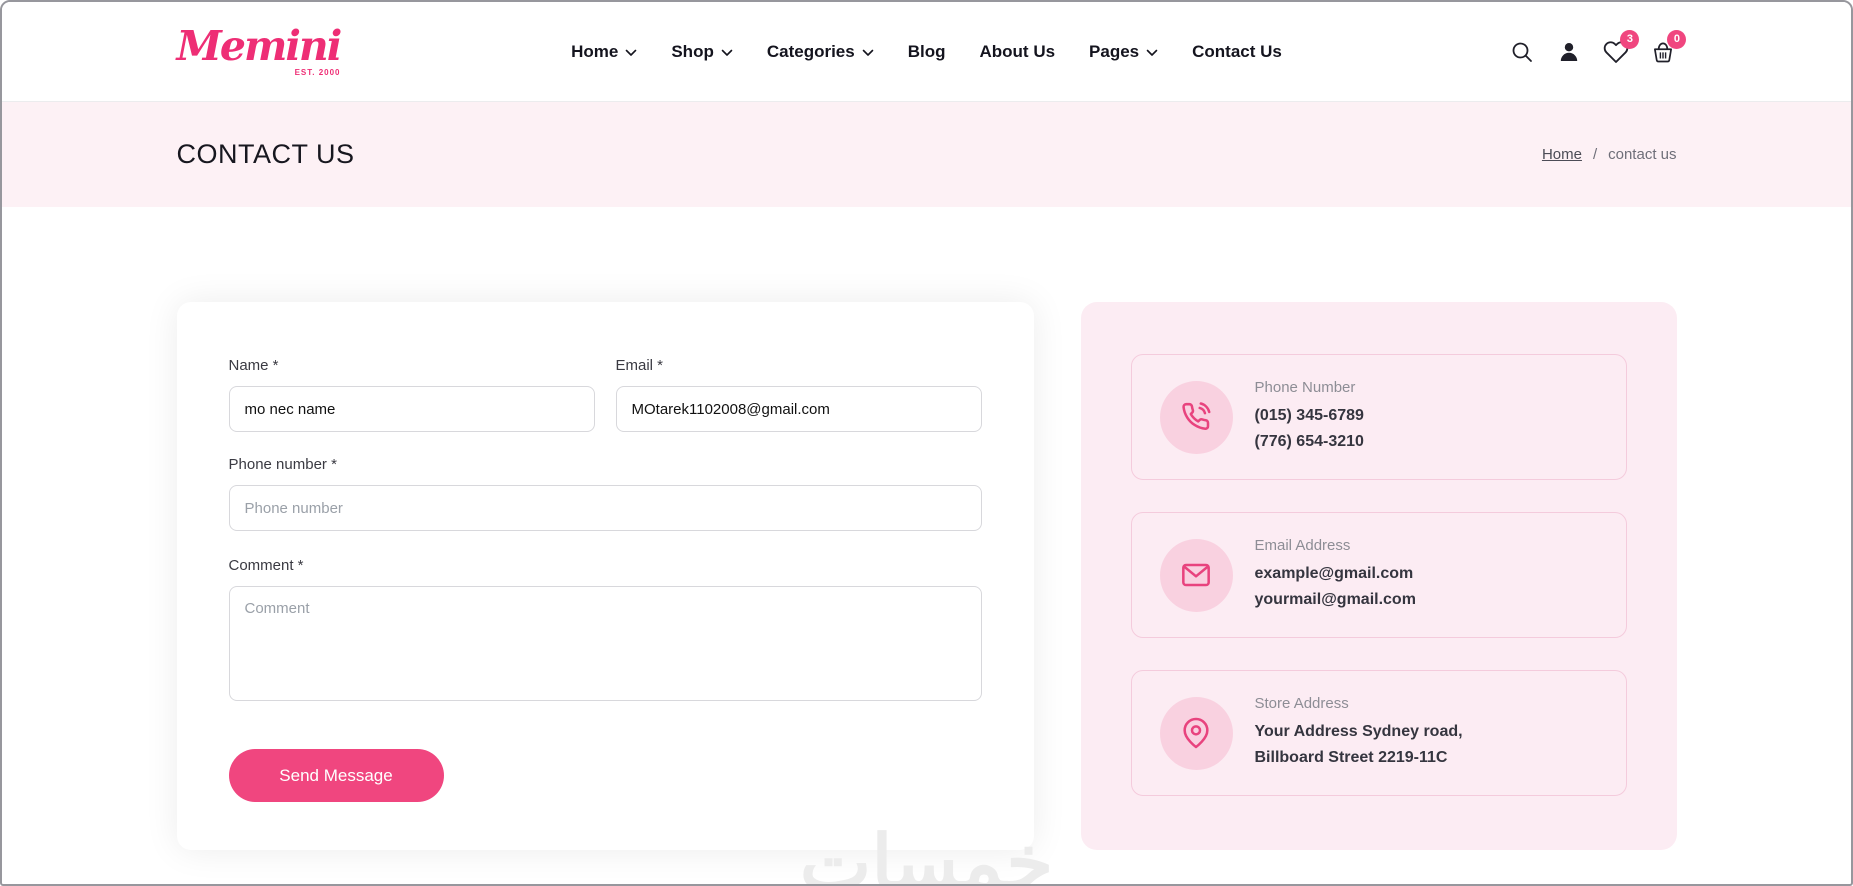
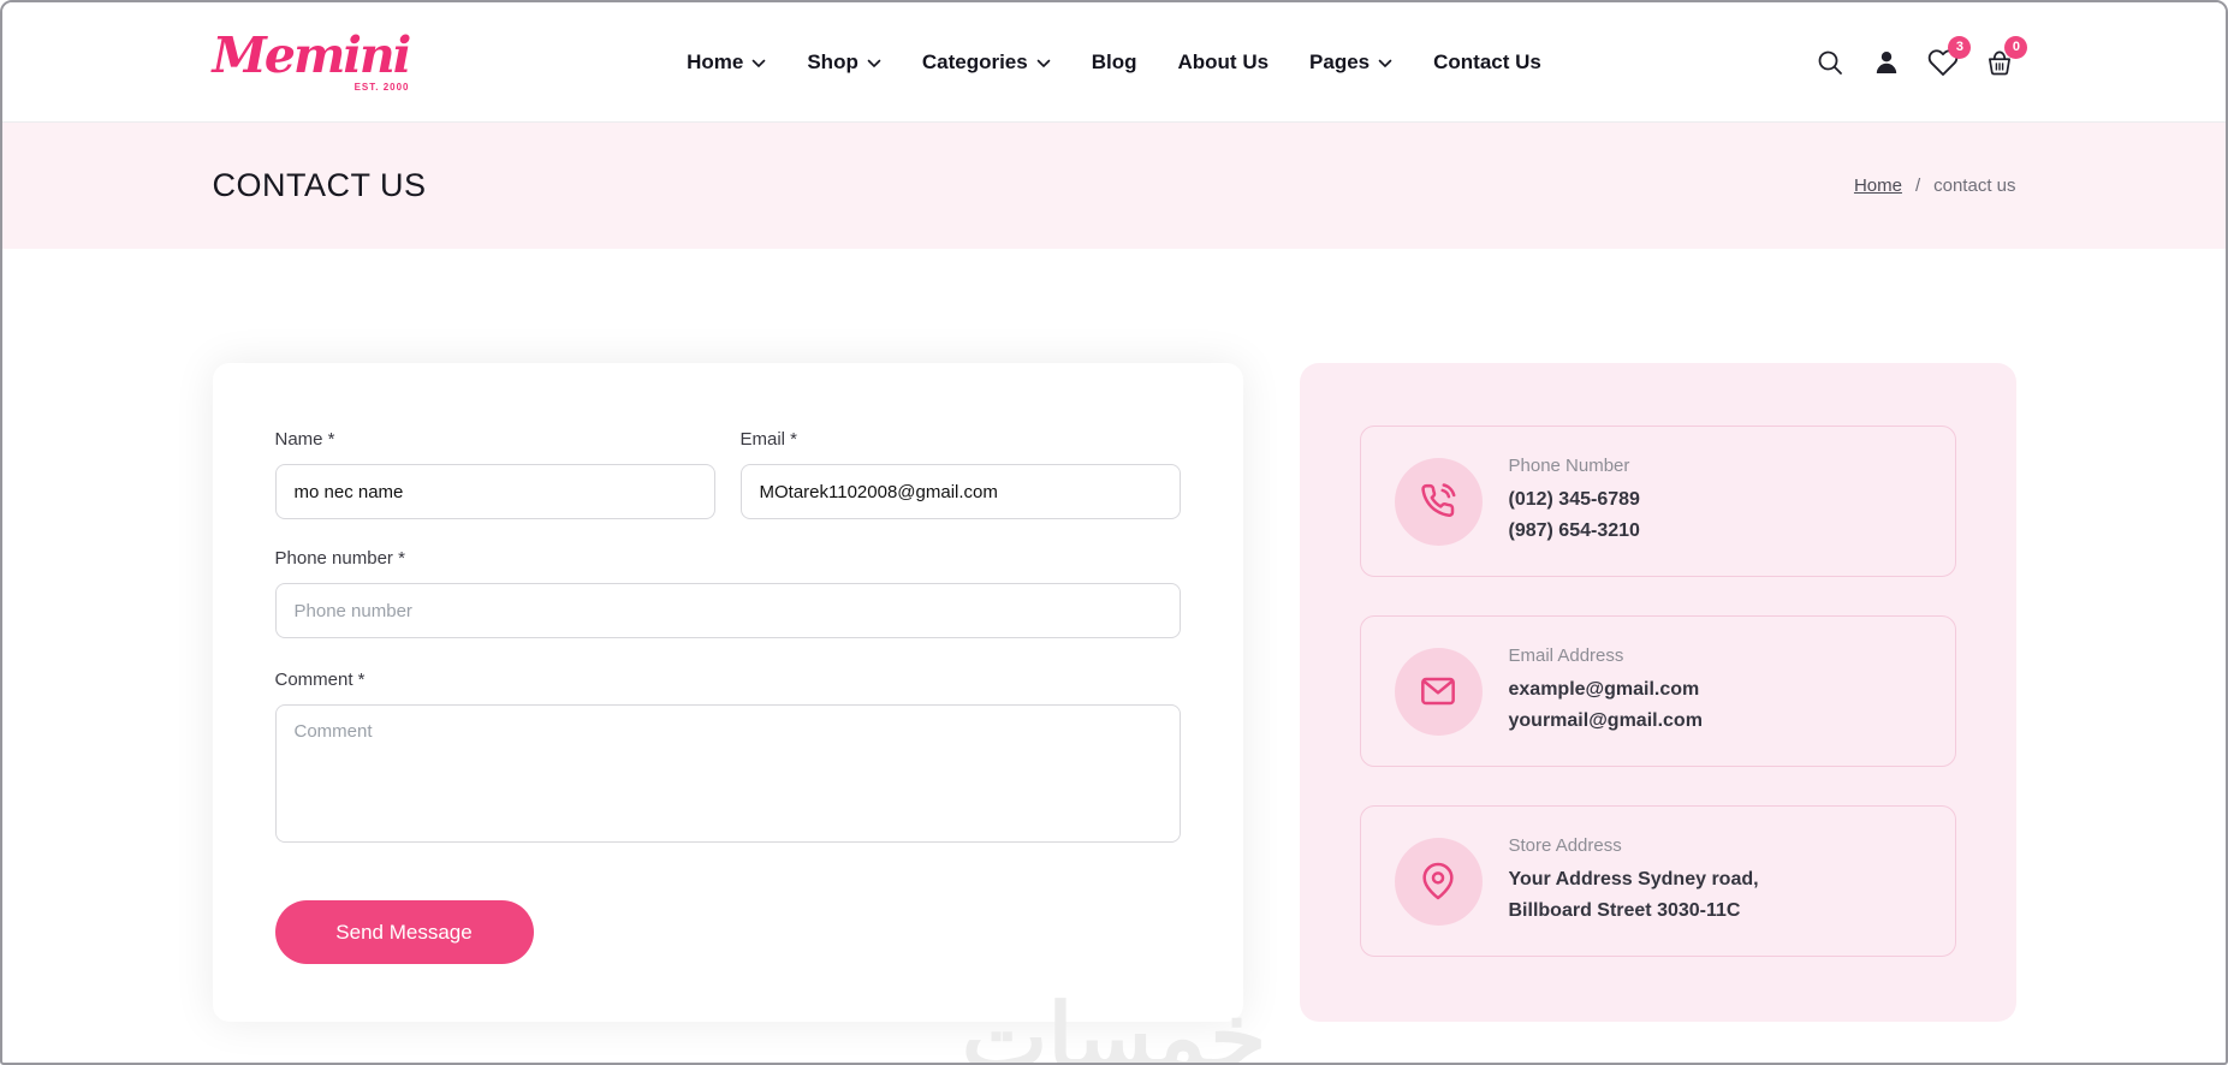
  Memini
  EST. 2000
  Home
  Shop
  Categories
  Blog
  About Us
  Pages
  Contact Us
  3
  0
  CONTACT US
  Home
  /
  contact us
  Name *
  mo nec name
  Email *
  MOtarek1102008@gmail.com
  Phone number *
  Phone number
  Comment *
  Comment
  Send Message
  Phone Number
- (015) 345-6789
+ (012) 345-6789
- (776) 654-3210
+ (987) 654-3210
  Email Address
  example@gmail.com
  yourmail@gmail.com
  Store Address
  Your Address Sydney road,
- Billboard Street 2219-11C
+ Billboard Street 3030-11C
  خمسات
